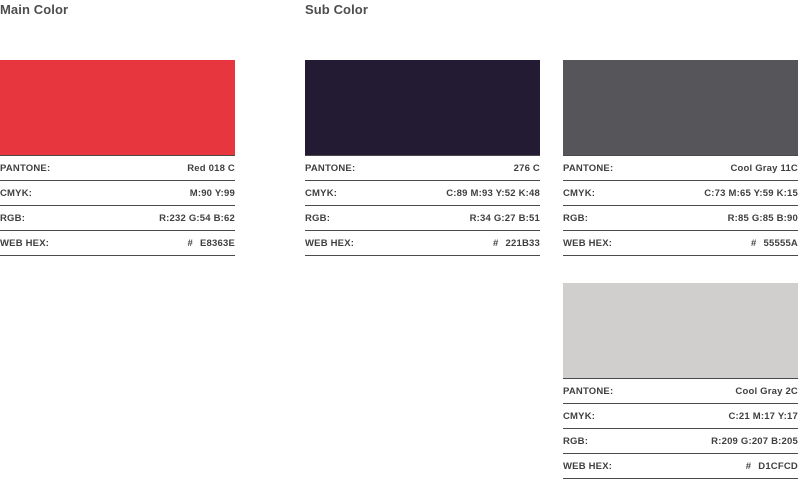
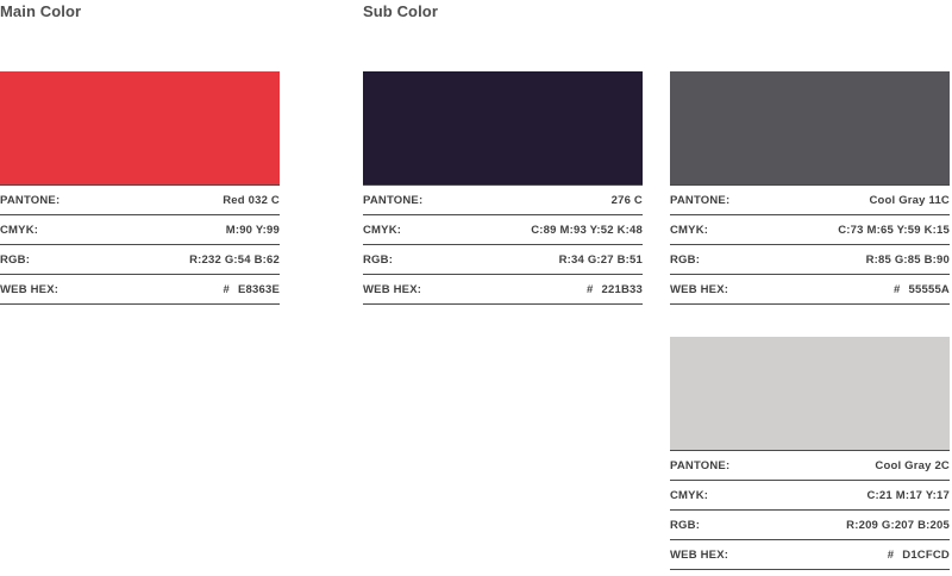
  Main Color
  Sub Color
  PANTONE:
- Red 018 C
+ Red 032 C
  CMYK:
  M:90 Y:99
  RGB:
  R:232 G:54 B:62
  WEB HEX:
  # E8363E
  PANTONE:
  276 C
  CMYK:
  C:89 M:93 Y:52 K:48
  RGB:
  R:34 G:27 B:51
  WEB HEX:
  # 221B33
  PANTONE:
  Cool Gray 11C
  CMYK:
  C:73 M:65 Y:59 K:15
  RGB:
  R:85 G:85 B:90
  WEB HEX:
  # 55555A
  PANTONE:
  Cool Gray 2C
  CMYK:
  C:21 M:17 Y:17
  RGB:
  R:209 G:207 B:205
  WEB HEX:
  # D1CFCD
